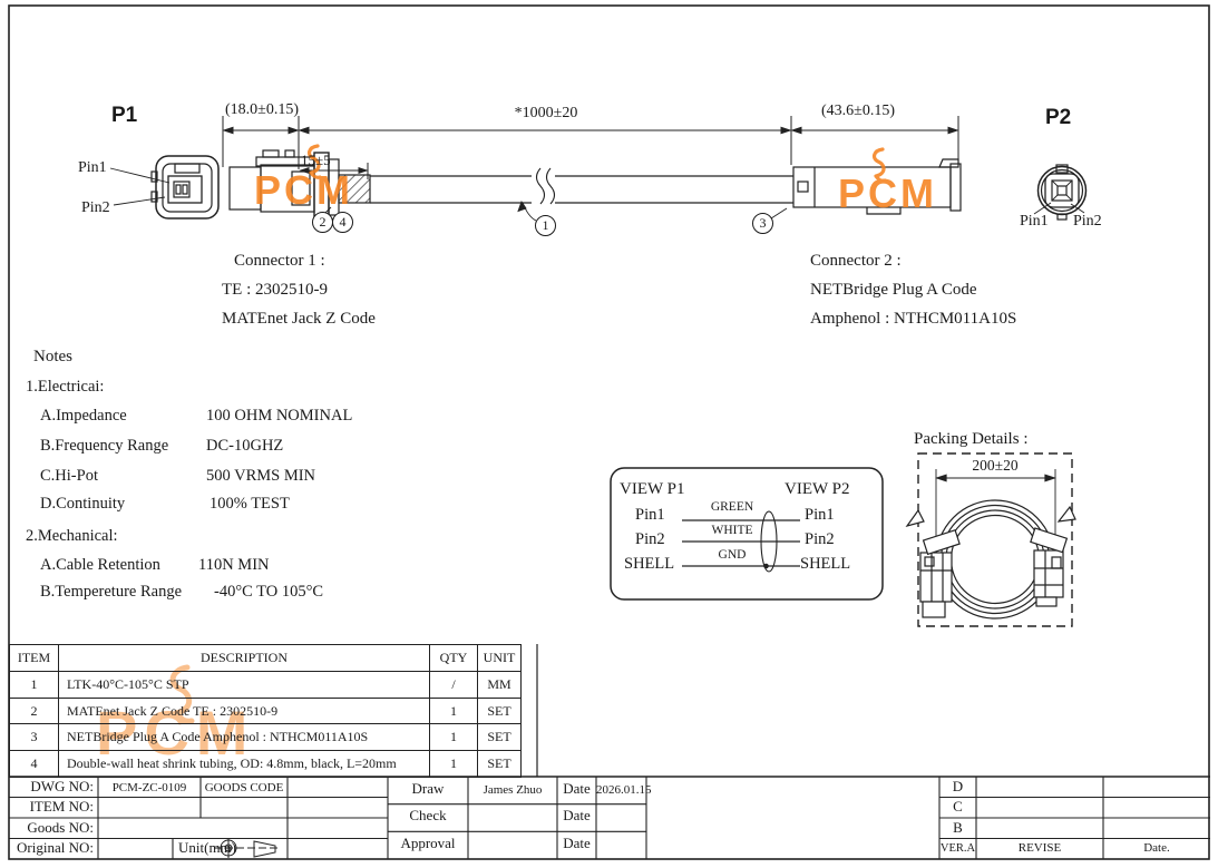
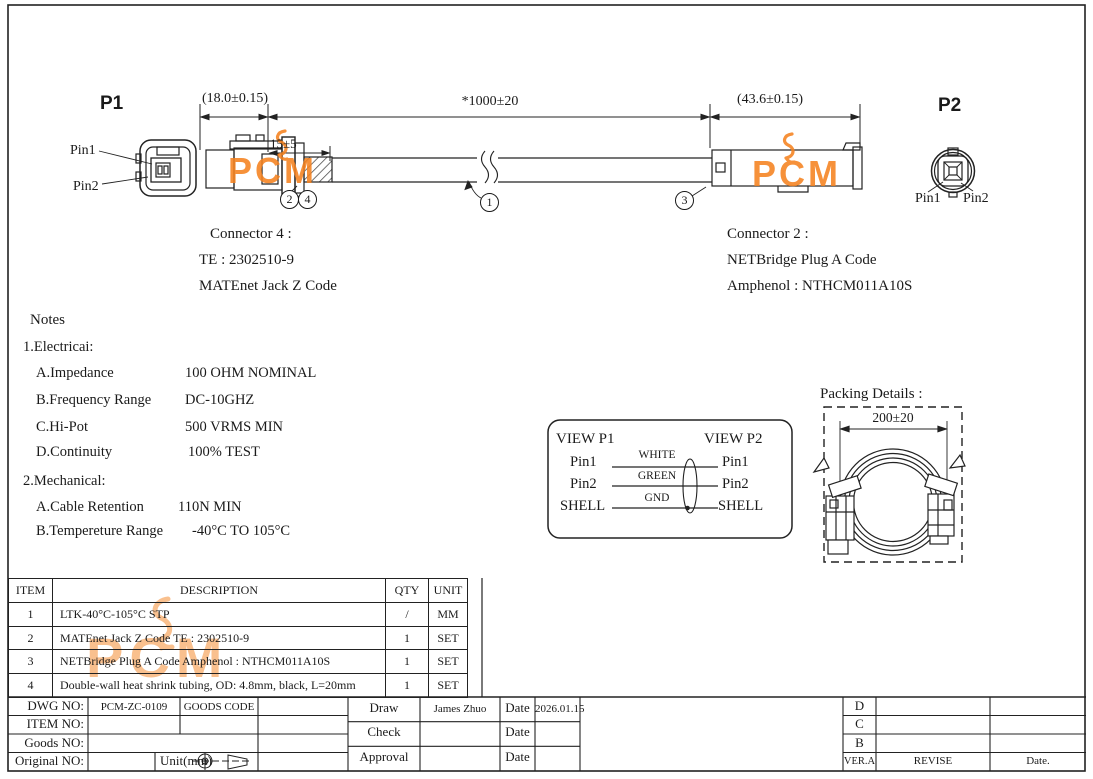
  PCM
  PCM
  PCM
  P1
  P2
  Pin1
  Pin2
  Pin1
  Pin2
  (18.0±0.15)
  *1000±20
  (43.6±0.15)
  15±5
  2
  4
  1
  3
- Connector 1 :
+ Connector 4 :
  TE : 2302510-9
  MATEnet Jack Z Code
  Connector 2 :
  NETBridge Plug A Code
  Amphenol : NTHCM011A10S
  Notes
  1.Electricai:
  A.Impedance
  100 OHM NOMINAL
  B.Frequency Range
  DC-10GHZ
  C.Hi-Pot
  500 VRMS MIN
  D.Continuity
  100% TEST
  2.Mechanical:
  A.Cable Retention
  110N MIN
  B.Tempereture Range
  -40°C TO 105°C
  VIEW P1
  VIEW P2
  Pin1
- GREEN
+ WHITE
  Pin1
  Pin2
- WHITE
+ GREEN
  Pin2
  SHELL
  GND
  SHELL
  Packing Details :
  200±20
  ITEM	DESCRIPTION	QTY	UNIT
  1	LTK-40°C-105°C STP	/	MM
  2	MATEnet Jack Z Code TE : 2302510-9	1	SET
  3	NETBridge Plug A Code Amphenol : NTHCM011A10S	1	SET
  4	Double-wall heat shrink tubing, OD: 4.8mm, black, L=20mm	1	SET
  DWG NO:
  PCM-ZC-0109
  GOODS CODE
  ITEM NO:
  Goods NO:
  Original NO:
  Unit(mm)
  Draw
  James Zhuo
  Date
  2026.01.15
  Check
  Date
  Approval
  Date
  D
  C
  B
  VER.A
  REVISE
  Date.
